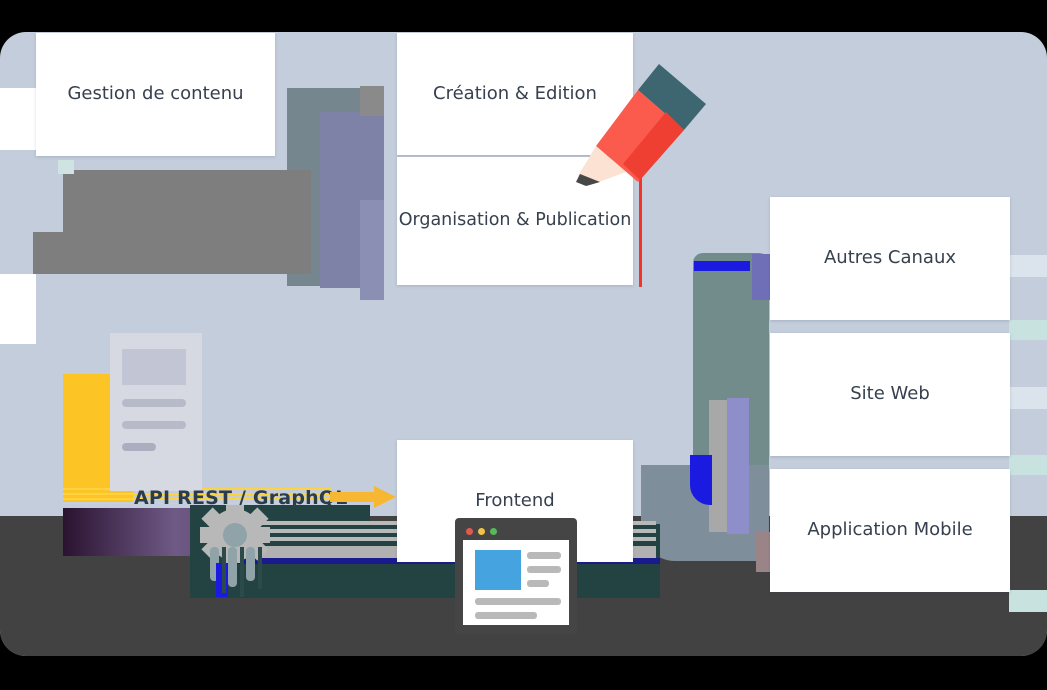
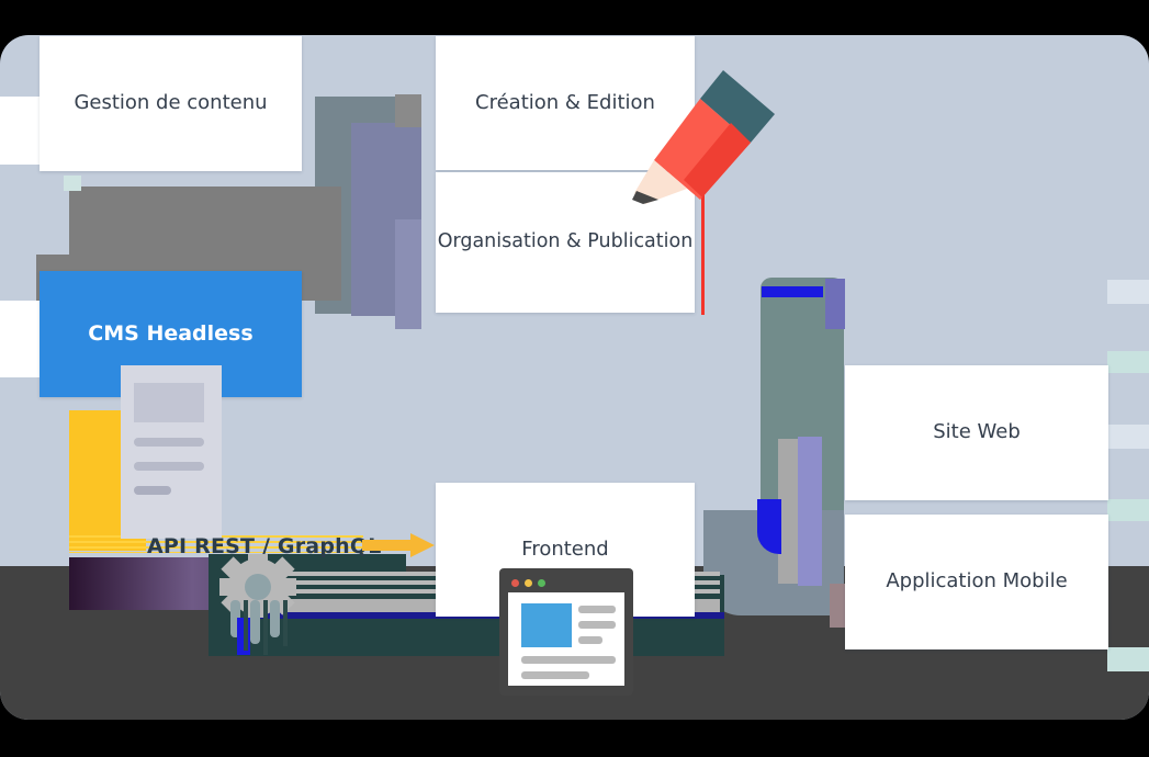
  Gestion de contenu
+ CMS Headless
  Création & Edition
  Organisation & Publication
  Frontend
- Autres Canaux
  Site Web
  Application Mobile
  API REST / GraphQ
